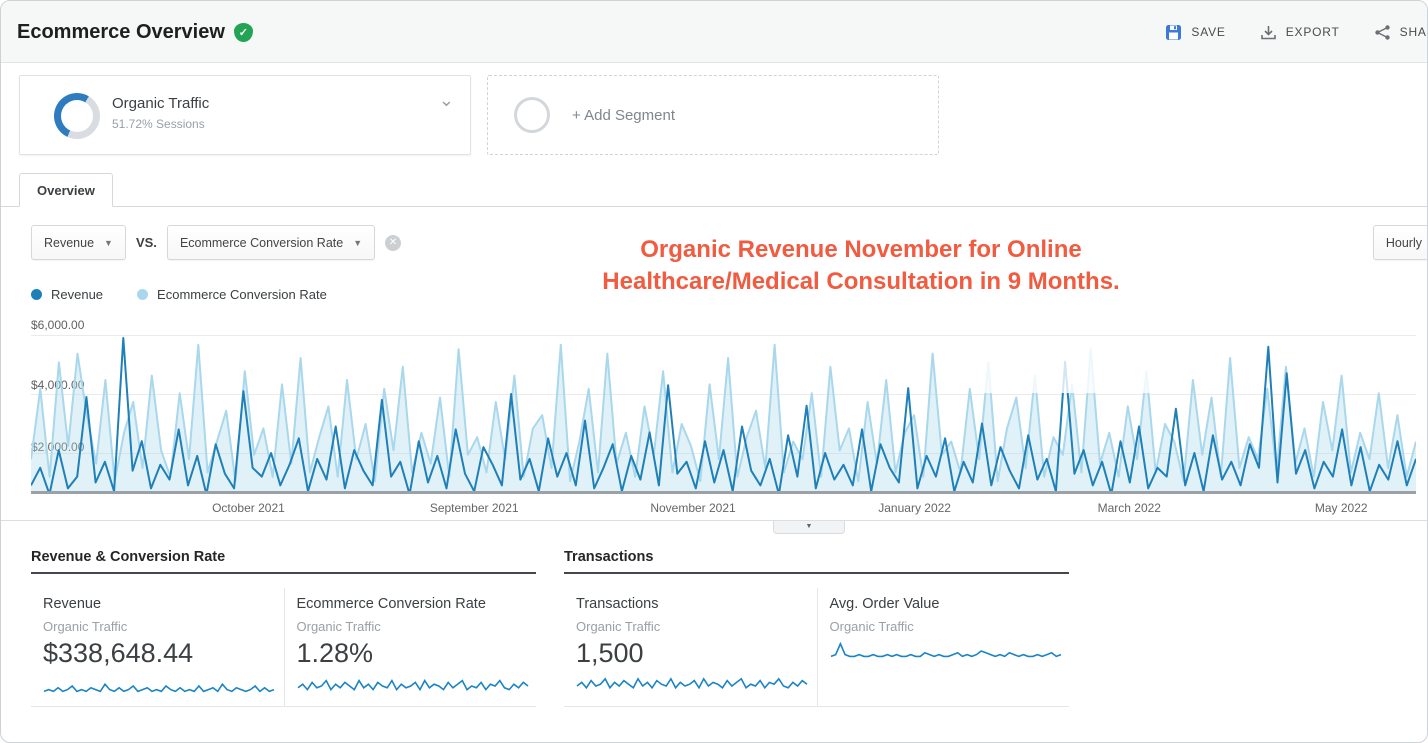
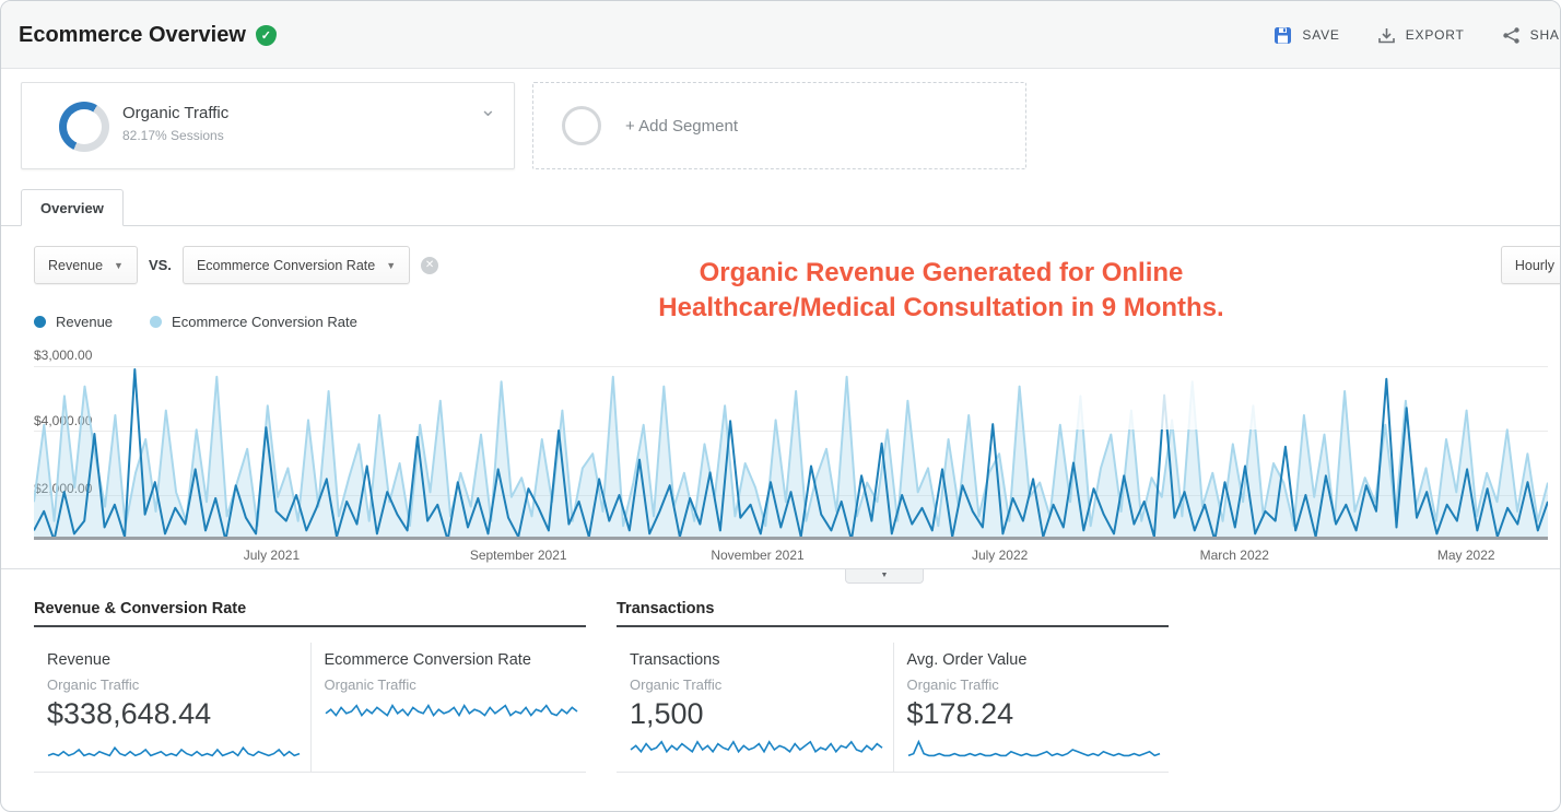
  Ecommerce Overview
  ✓
  SAVE
  EXPORT
  Organic Traffic
- 51.72% Sessions
+ 82.17% Sessions
  ⌄
  + Add Segment
  Overview
  Revenue
  ▼
  VS.
  Ecommerce Conversion Rate
  ▼
  ✕
  Hourly
- Organic Revenue November for Online
+ Organic Revenue Generated for Online
  Healthcare/Medical Consultation in 9 Months.
  Revenue
  Ecommerce Conversion Rate
- $6,000.00
+ $3,000.00
  $4,00.0
  $2000.0
- October 2021
+ July 2021
  September 2021
  November 2021
- January 2022
+ July 2022
  March 2022
  May 2022
  Revenue & Conversion Rate
  Revenue
  Organic Traffic
  $338,648.44
  Ecommerce Conversion Rate
  Organic Traffic
- 1.28%
  Transactions
  Transactions
  Organic Traffic
  1,500
  Avg. Order Value
  Organic Traffic
+ $178.24
